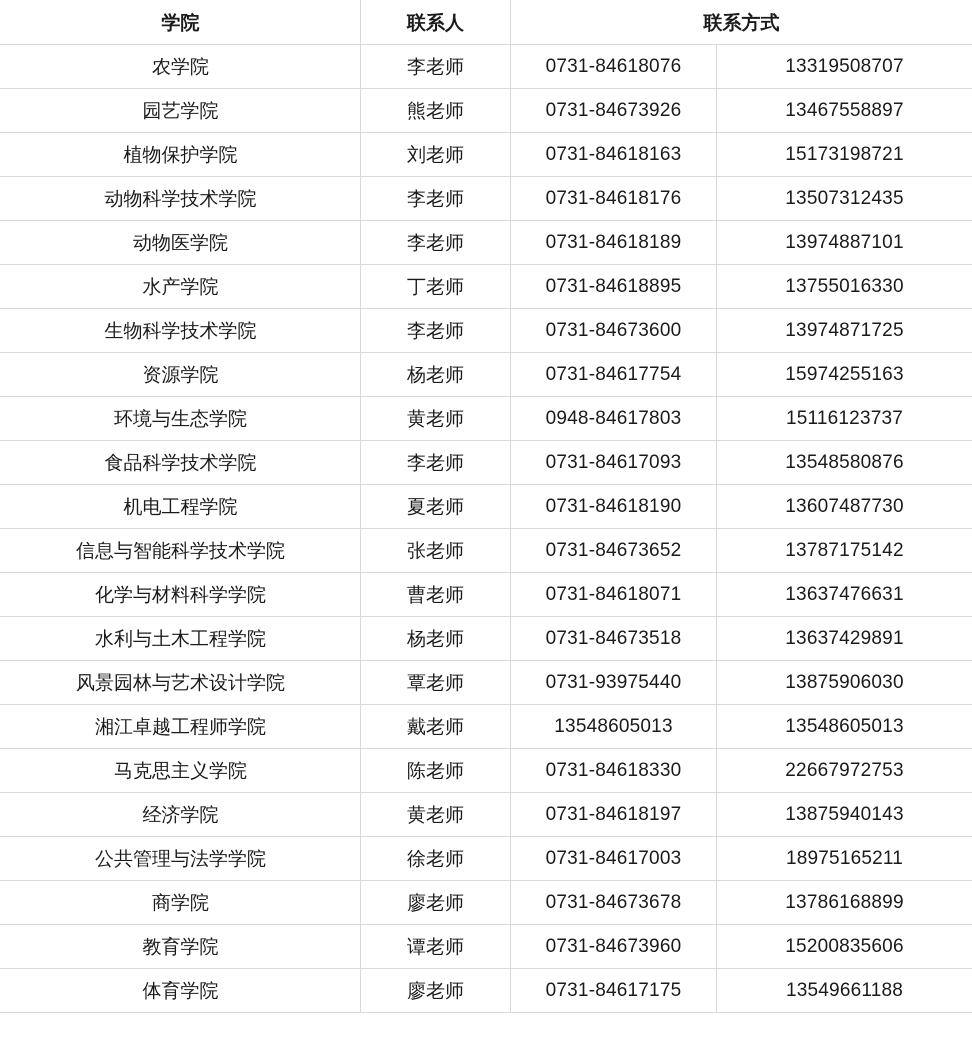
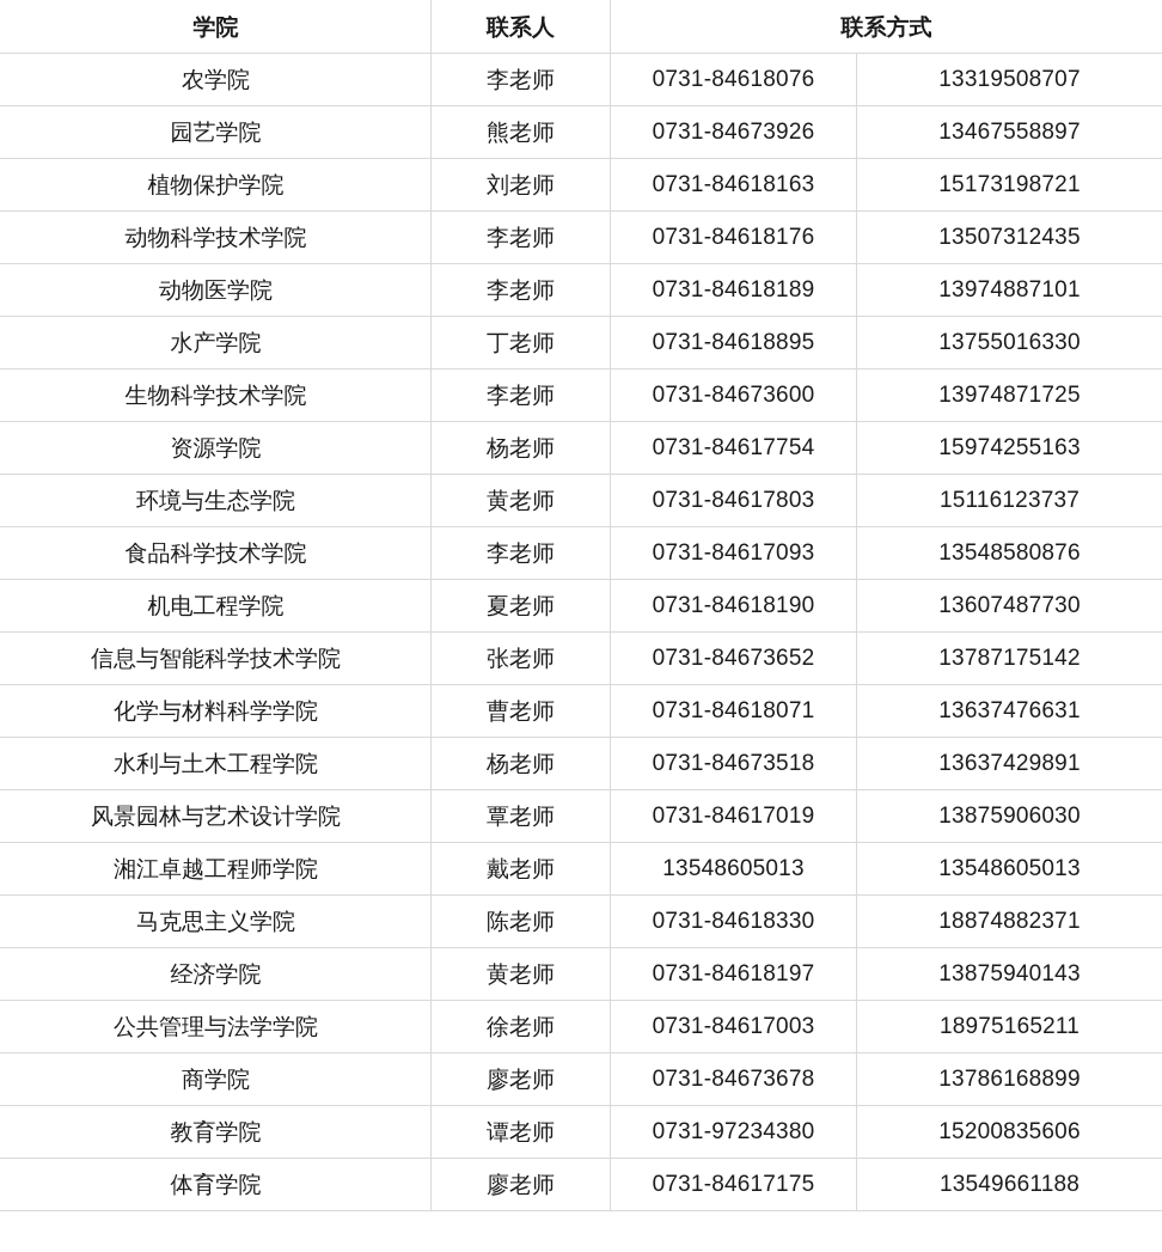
  学院	联系人	联系方式
  农学院	李老师	0731-84618076	13319508707
  园艺学院	熊老师	0731-84673926	13467558897
  植物保护学院	刘老师	0731-84618163	15173198721
  动物科学技术学院	李老师	0731-84618176	13507312435
  动物医学院	李老师	0731-84618189	13974887101
  水产学院	丁老师	0731-84618895	13755016330
  生物科学技术学院	李老师	0731-84673600	13974871725
  资源学院	杨老师	0731-84617754	15974255163
- 环境与生态学院	黄老师	0948-84617803	15116123737
+ 环境与生态学院	黄老师	0731-84617803	15116123737
  食品科学技术学院	李老师	0731-84617093	13548580876
  机电工程学院	夏老师	0731-84618190	13607487730
  信息与智能科学技术学院	张老师	0731-84673652	13787175142
  化学与材料科学学院	曹老师	0731-84618071	13637476631
  水利与土木工程学院	杨老师	0731-84673518	13637429891
- 风景园林与艺术设计学院	覃老师	0731-93975440	13875906030
+ 风景园林与艺术设计学院	覃老师	0731-84617019	13875906030
  湘江卓越工程师学院	戴老师	13548605013	13548605013
- 马克思主义学院	陈老师	0731-84618330	22667972753
+ 马克思主义学院	陈老师	0731-84618330	18874882371
  经济学院	黄老师	0731-84618197	13875940143
  公共管理与法学学院	徐老师	0731-84617003	18975165211
  商学院	廖老师	0731-84673678	13786168899
- 教育学院	谭老师	0731-84673960	15200835606
+ 教育学院	谭老师	0731-97234380	15200835606
  体育学院	廖老师	0731-84617175	13549661188
